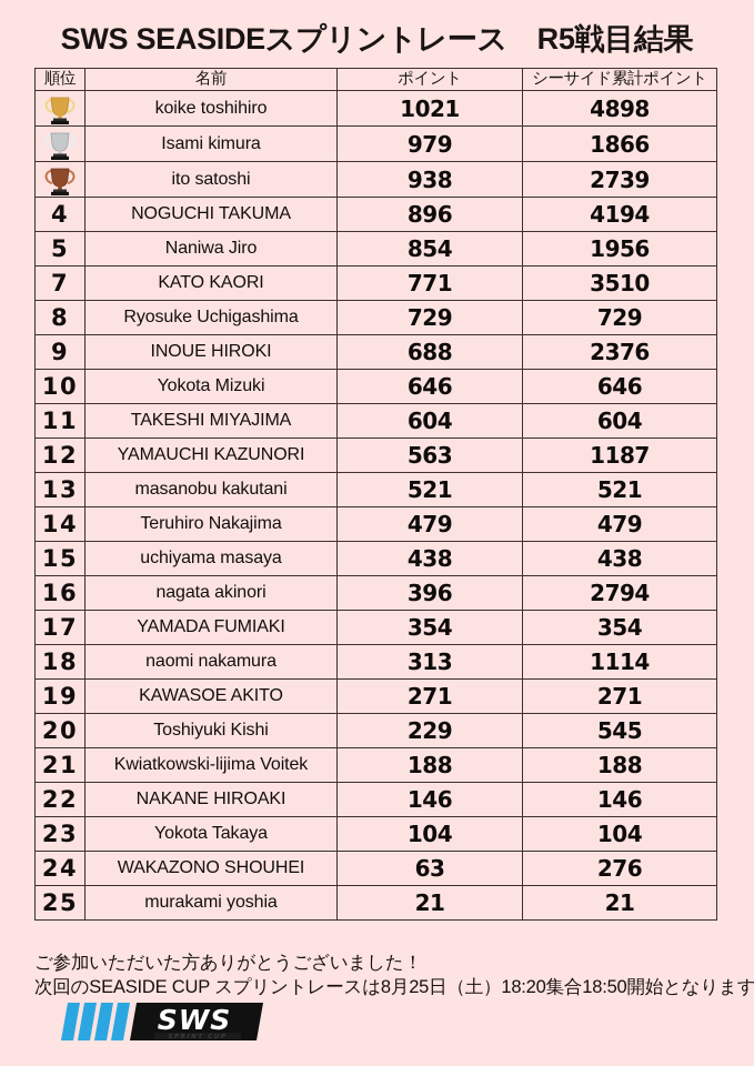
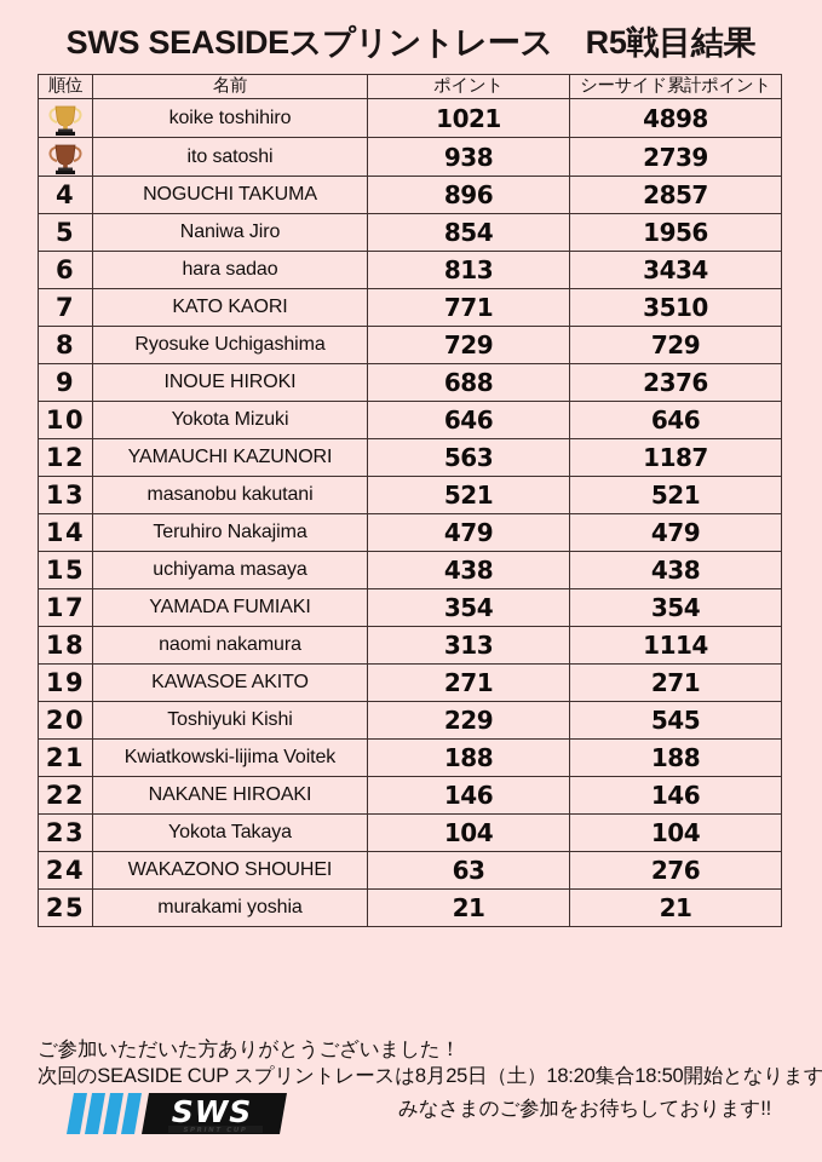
  SWS SEASIDEスプリントレース R5戦目結果
  順位	名前	ポイント	シーサイド累計ポイント
  	koike toshihiro	1021	4898
- 	Isami kimura	979	1866
  	ito satoshi	938	2739
- 4	NOGUCHI TAKUMA	896	4194
+ 4	NOGUCHI TAKUMA	896	2857
  5	Naniwa Jiro	854	1956
+ 6	hara sadao	813	3434
  7	KATO KAORI	771	3510
  8	Ryosuke Uchigashima	729	729
  9	INOUE HIROKI	688	2376
  10	Yokota Mizuki	646	646
- 11	TAKESHI MIYAJIMA	604	604
  12	YAMAUCHI KAZUNORI	563	1187
  13	masanobu kakutani	521	521
  14	Teruhiro Nakajima	479	479
  15	uchiyama masaya	438	438
- 16	nagata akinori	396	2794
  17	YAMADA FUMIAKI	354	354
  18	naomi nakamura	313	1114
  19	KAWASOE AKITO	271	271
  20	Toshiyuki Kishi	229	545
  21	Kwiatkowski-lijima Voitek	188	188
  22	NAKANE HIROAKI	146	146
  23	Yokota Takaya	104	104
  24	WAKAZONO SHOUHEI	63	276
  25	murakami yoshia	21	21
  ご参加いただいた方ありがとうございました！
  次回のSEASIDE CUP スプリントレースは8月25日（土）18:20集合18:50開始となります
+ みなさまのご参加をお待ちしております!!
  SWS
